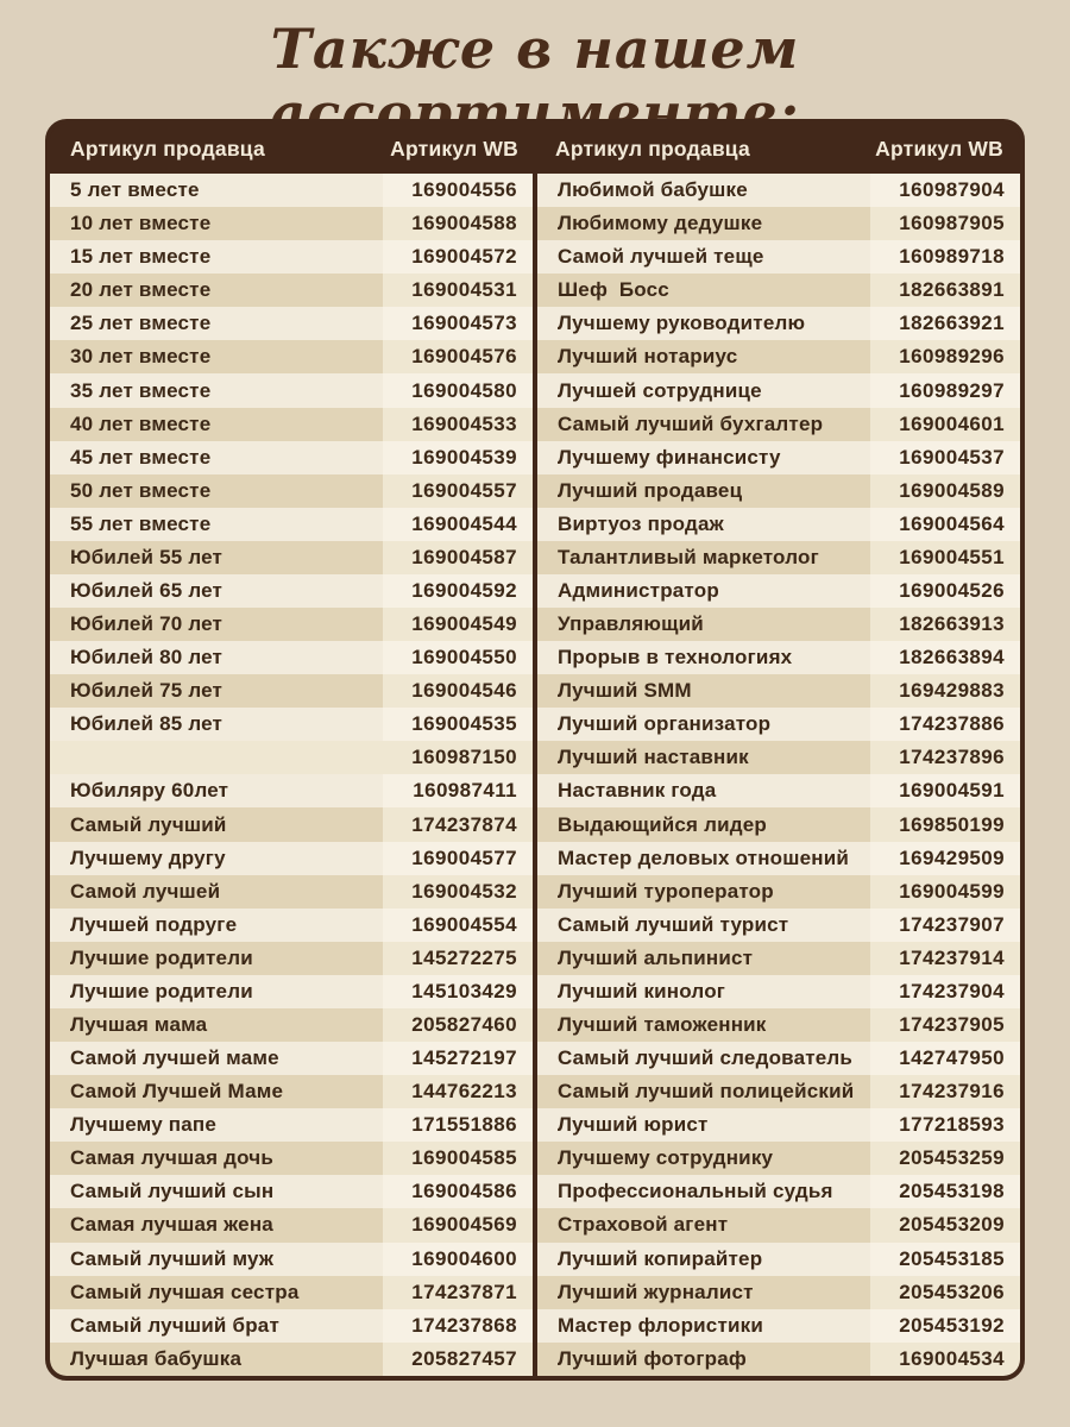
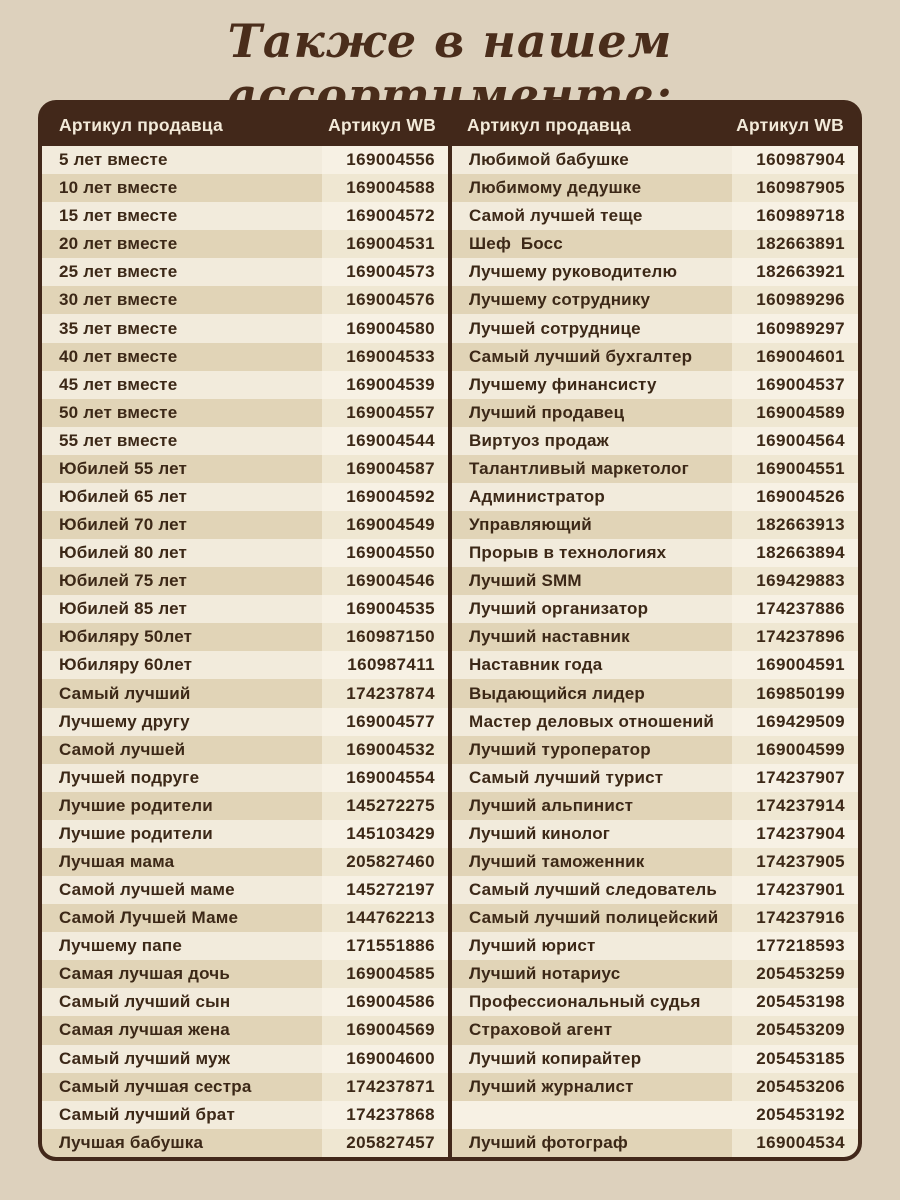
  Также в нашем ассортименте:
  Артикул продавца
  Артикул WB
  Артикул продавца
  Артикул WB
  5 лет вместе
  169004556
  10 лет вместе
  169004588
  15 лет вместе
  169004572
  20 лет вместе
  169004531
  25 лет вместе
  169004573
  30 лет вместе
  169004576
  35 лет вместе
  169004580
  40 лет вместе
  169004533
  45 лет вместе
  169004539
  50 лет вместе
  169004557
  55 лет вместе
  169004544
  Юбилей 55 лет
  169004587
  Юбилей 65 лет
  169004592
  Юбилей 70 лет
  169004549
  Юбилей 80 лет
  169004550
  Юбилей 75 лет
  169004546
  Юбилей 85 лет
  169004535
+ Юбиляру 50лет
  160987150
  Юбиляру 60лет
  160987411
  Самый лучший
  174237874
  Лучшему другу
  169004577
  Самой лучшей
  169004532
  Лучшей подруге
  169004554
  Лучшие родители
  145272275
  Лучшие родители
  145103429
  Лучшая мама
  205827460
  Самой лучшей маме
  145272197
  Самой Лучшей Маме
  144762213
  Лучшему папе
  171551886
  Самая лучшая дочь
  169004585
  Самый лучший сын
  169004586
  Самая лучшая жена
  169004569
  Самый лучший муж
  169004600
  Самый лучшая сестра
  174237871
  Самый лучший брат
  174237868
  Лучшая бабушка
  205827457
  Любимой бабушке
  160987904
  Любимому дедушке
  160987905
  Самой лучшей теще
  160989718
  Шеф Босс
  182663891
  Лучшему руководителю
  182663921
- Лучший нотариус
+ Лучшему сотруднику
  160989296
  Лучшей сотруднице
  160989297
  Самый лучший бухгалтер
  169004601
  Лучшему финансисту
  169004537
  Лучший продавец
  169004589
  Виртуоз продаж
  169004564
  Талантливый маркетолог
  169004551
  Администратор
  169004526
  Управляющий
  182663913
  Прорыв в технологиях
  182663894
  Лучший SMM
  169429883
  Лучший организатор
  174237886
  Лучший наставник
  174237896
  Наставник года
  169004591
  Выдающийся лидер
  169850199
  Мастер деловых отношений
  169429509
  Лучший туроператор
  169004599
  Самый лучший турист
  174237907
  Лучший альпинист
  174237914
  Лучший кинолог
  174237904
  Лучший таможенник
  174237905
  Самый лучший следователь
- 142747950
+ 174237901
  Самый лучший полицейский
  174237916
  Лучший юрист
  177218593
- Лучшему сотруднику
+ Лучший нотариус
  205453259
  Профессиональный судья
  205453198
  Страховой агент
  205453209
  Лучший копирайтер
  205453185
  Лучший журналист
  205453206
- Мастер флористики
  205453192
  Лучший фотограф
  169004534
